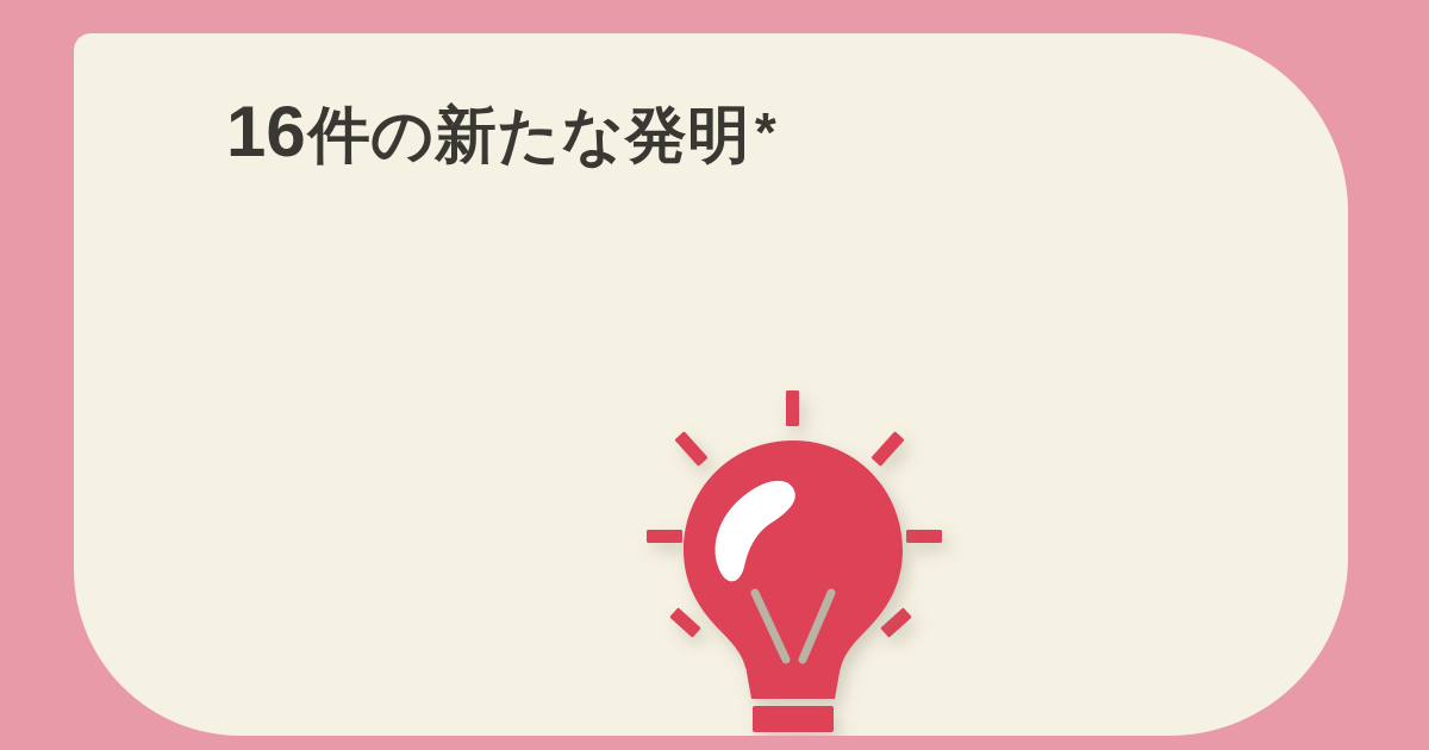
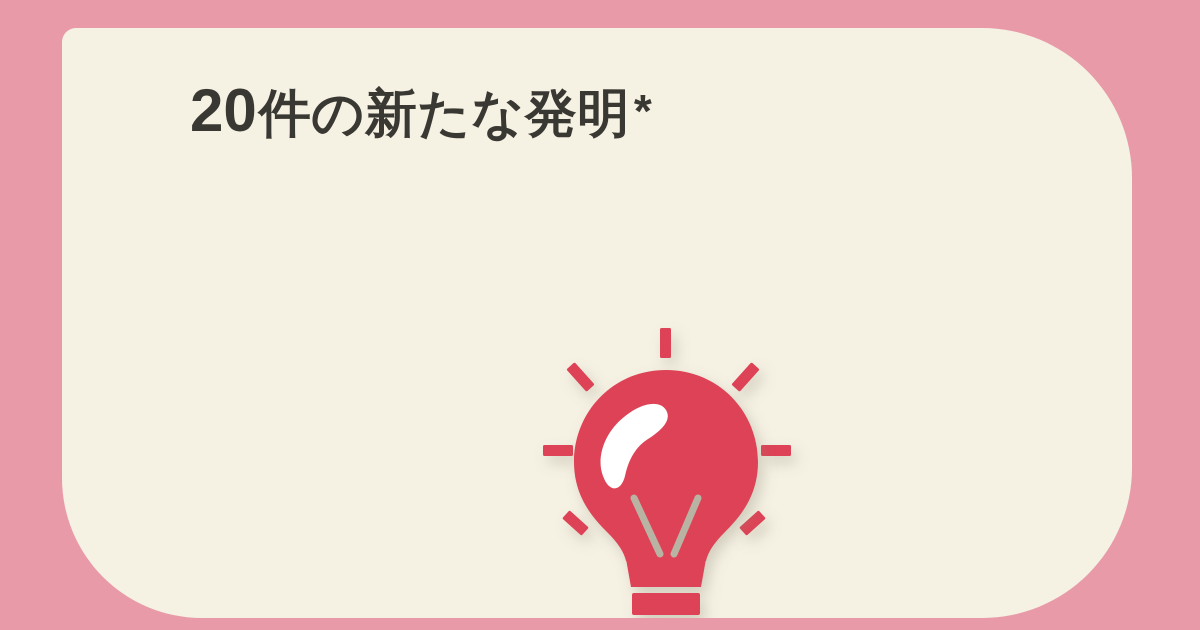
- 16件の新たな発明*
+ 20件の新たな発明*
